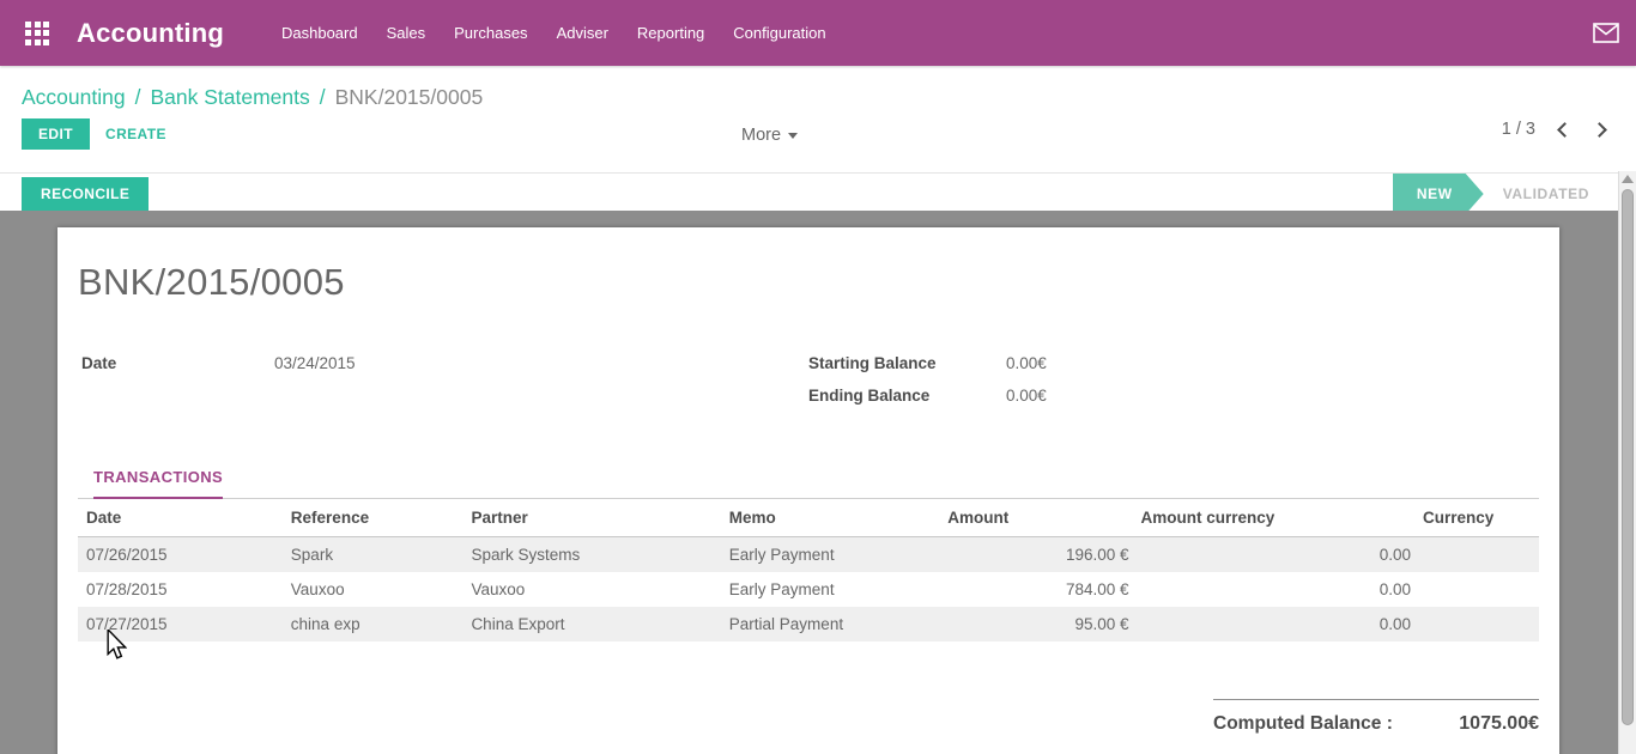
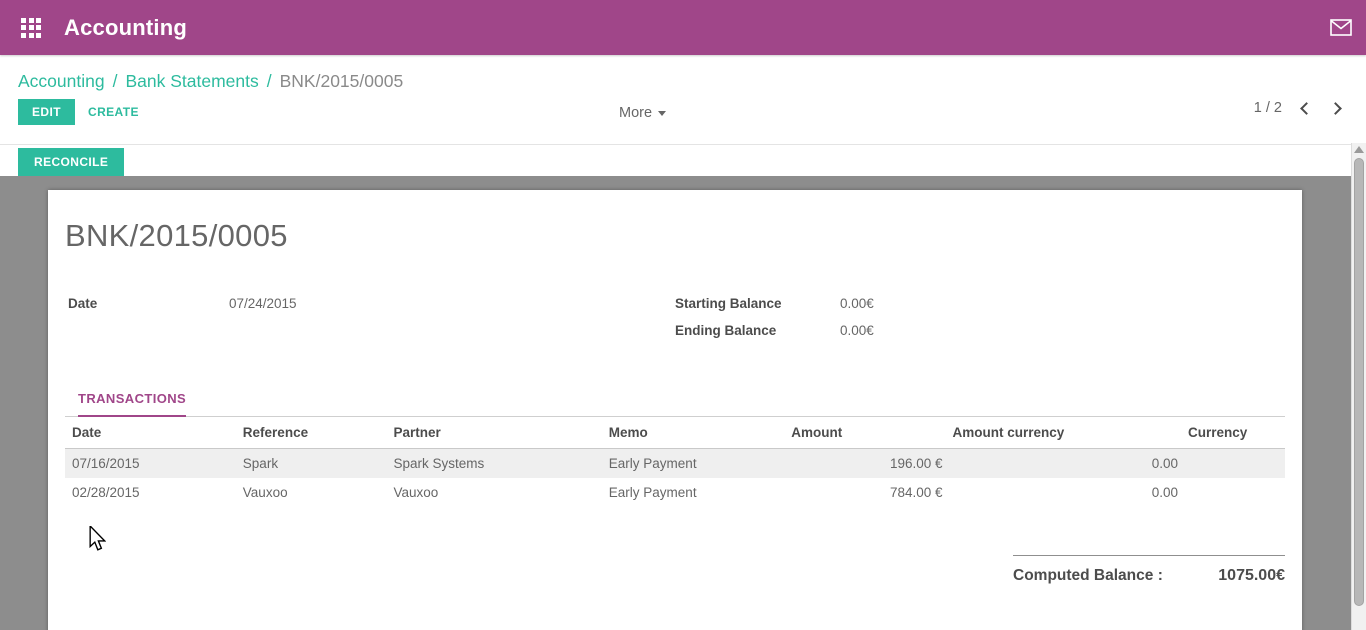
  Accounting
- Dashboard
- Sales
- Purchases
- Adviser
- Reporting
- Configuration
  Accounting
  /
  Bank Statements
  /
  BNK/2015/0005
  EDIT
  CREATE
  More
- 1 / 3
+ 1 / 2
  RECONCILE
- NEW
- VALIDATED
  BNK/2015/0005
  Date
- 03/24/2015
+ 07/24/2015
  Starting Balance
  0.00€
  Ending Balance
  0.00€
  TRANSACTIONS
  Date	Reference	Partner	Memo	Amount	Amount currency	Currency
- 07/26/2015	Spark	Spark Systems	Early Payment	196.00 €	0.00
+ 07/16/2015	Spark	Spark Systems	Early Payment	196.00 €	0.00
- 07/28/2015	Vauxoo	Vauxoo	Early Payment	784.00 €	0.00
+ 02/28/2015	Vauxoo	Vauxoo	Early Payment	784.00 €	0.00
- 07/27/2015	china exp	China Export	Partial Payment	95.00 €	0.00
  Computed Balance :
  1075.00€
